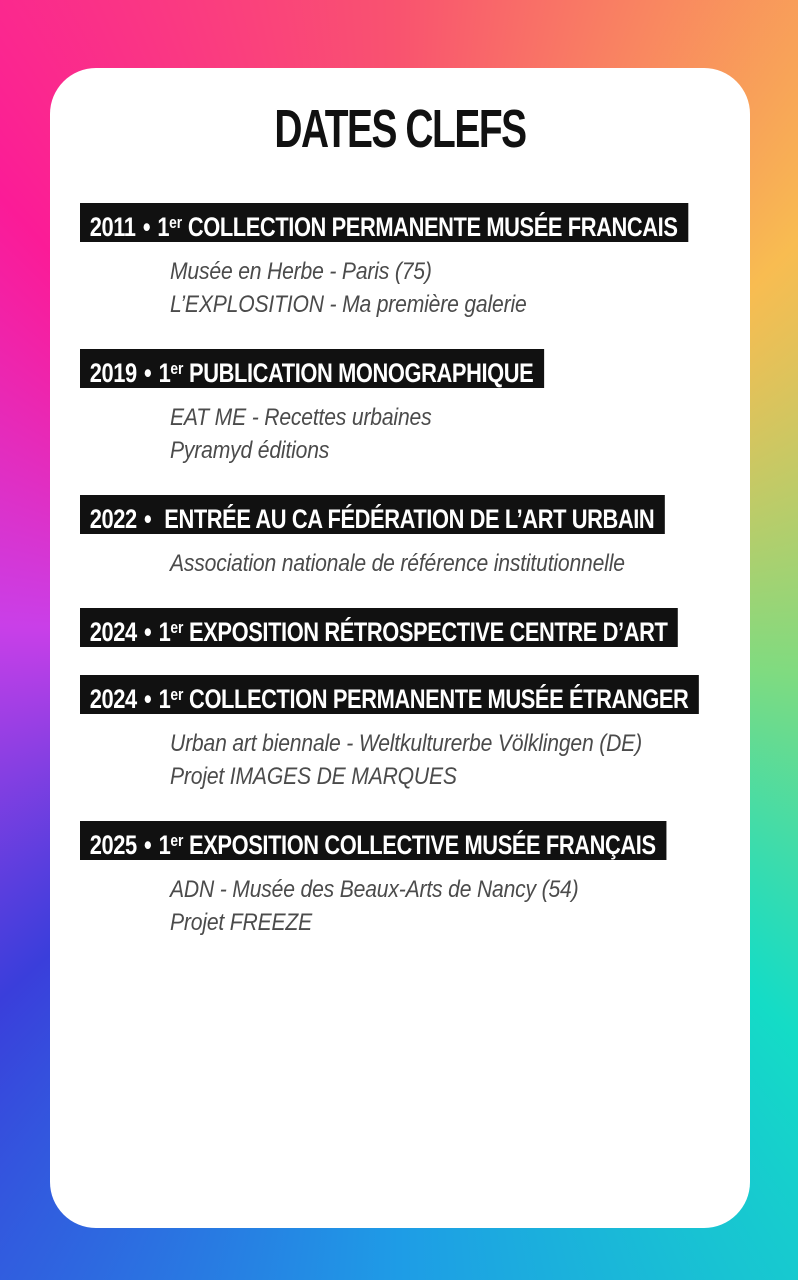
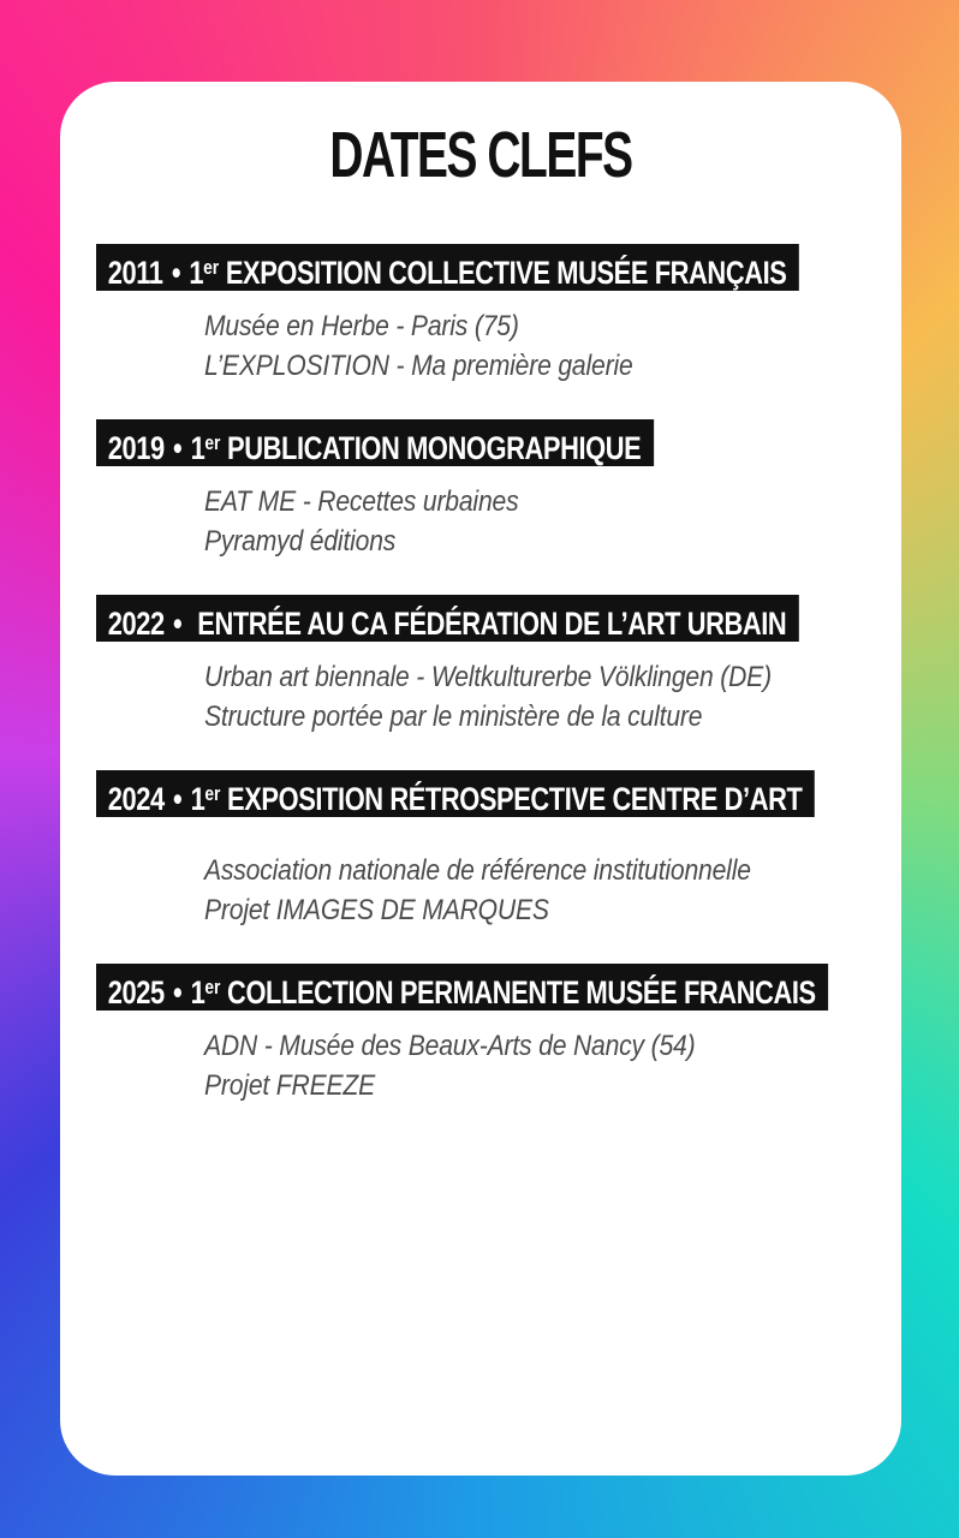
  DATES CLEFS
- 2011 • 1er COLLECTION PERMANENTE MUSÉE FRANCAIS
+ 2011 • 1er EXPOSITION COLLECTIVE MUSÉE FRANÇAIS
  Musée en Herbe - Paris (75)
  L’EXPLOSITION - Ma première galerie
  2019 • 1er PUBLICATION MONOGRAPHIQUE
  EAT ME - Recettes urbaines
  Pyramyd éditions
  2022 • ENTRÉE AU CA FÉDÉRATION DE L’ART URBAIN
- Association nationale de référence institutionnelle
+ Urban art biennale - Weltkulturerbe Völklingen (DE)
+ Structure portée par le ministère de la culture
  2024 • 1er EXPOSITION RÉTROSPECTIVE CENTRE D’ART
- 2024 • 1er COLLECTION PERMANENTE MUSÉE ÉTRANGER
- Urban art biennale - Weltkulturerbe Völklingen (DE)
+ Association nationale de référence institutionnelle
  Projet IMAGES DE MARQUES
- 2025 • 1er EXPOSITION COLLECTIVE MUSÉE FRANÇAIS
+ 2025 • 1er COLLECTION PERMANENTE MUSÉE FRANCAIS
  ADN - Musée des Beaux-Arts de Nancy (54)
  Projet FREEZE
